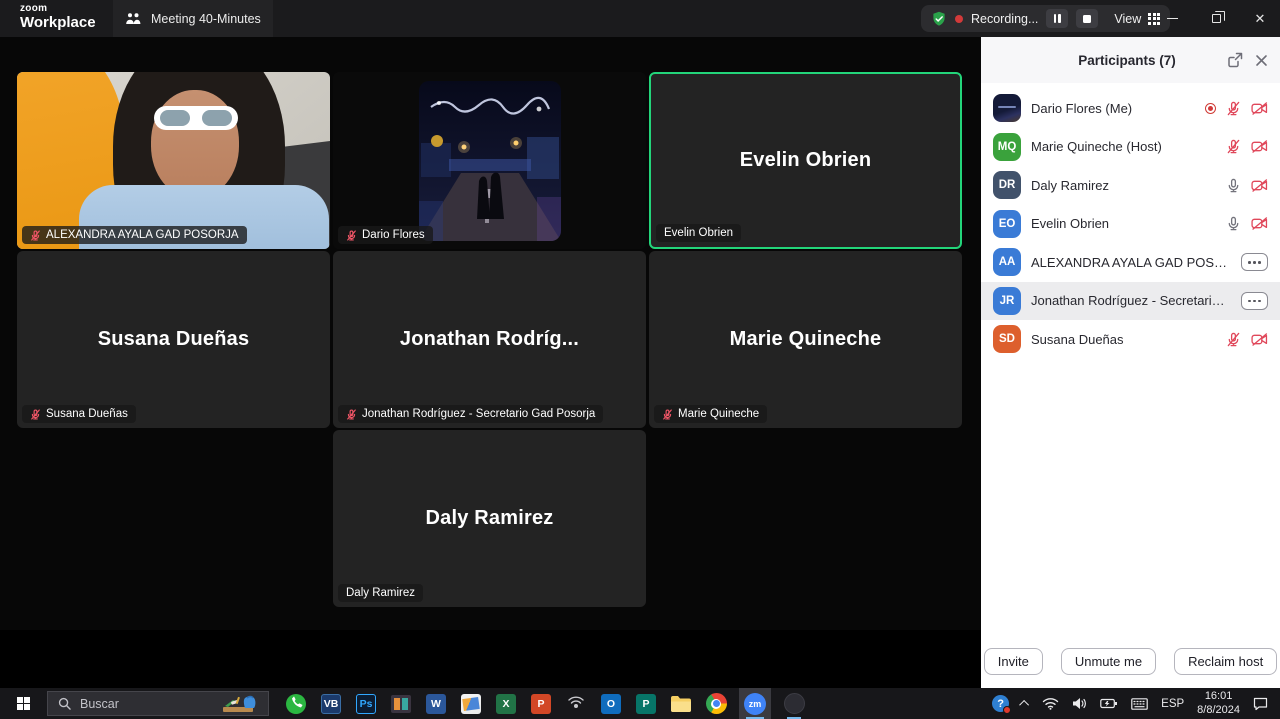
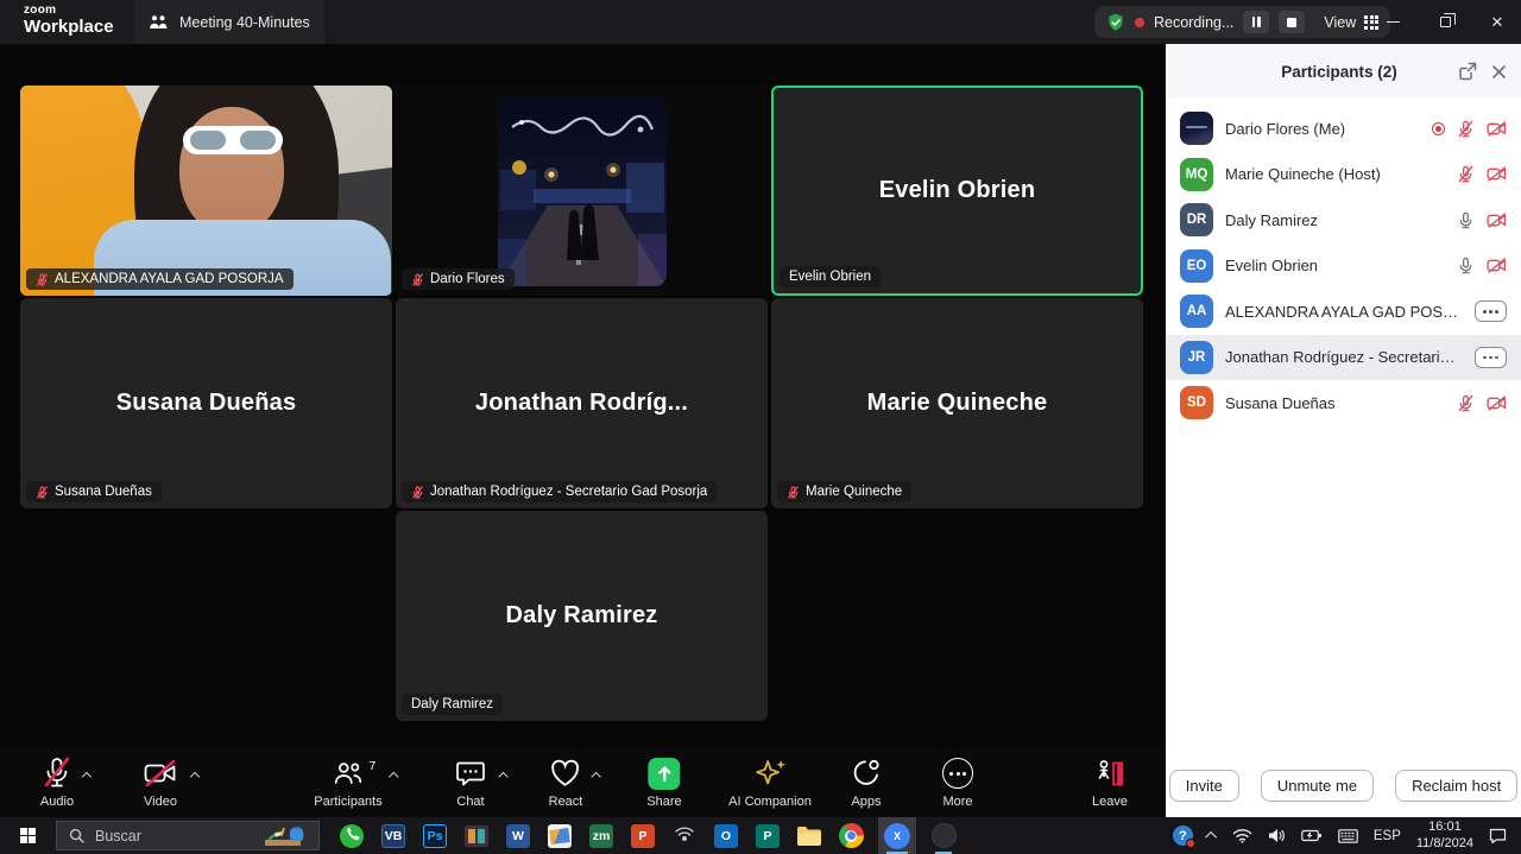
  zoom
  Workplace
  Meeting 40-Minutes
  Recording...
  View
  ✕
  ALEXANDRA AYALA GAD POSORJA
  Dario Flores
  Evelin Obrien
  Evelin Obrien
  Susana Dueñas
  Susana Dueñas
  Jonathan Rodríg...
  Jonathan Rodríguez - Secretario Gad Posorja
  Marie Quineche
  Marie Quineche
  Daly Ramirez
  Daly Ramirez
+ Audio
+ Video
+ 7
+ Participants
+ Chat
+ React
+ Share
+ AI Companion
+ Apps
+ More
+ Leave
- Participants (7)
+ Participants (2)
  Dario Flores (Me)
  MQ
  Marie Quineche (Host)
  DR
  Daly Ramirez
  EO
  Evelin Obrien
  AA
  ALEXANDRA AYALA GAD POSOR
  JR
  Jonathan Rodríguez - Secretario G
  SD
  Susana Dueñas
  Invite
  Unmute me
  Reclaim host
  Buscar
  VB
  Ps
  W
- X
+ zm
  P
  O
  P
- zm
+ X
  ?
  ESP
  16:01
- 8/8/2024
+ 11/8/2024
